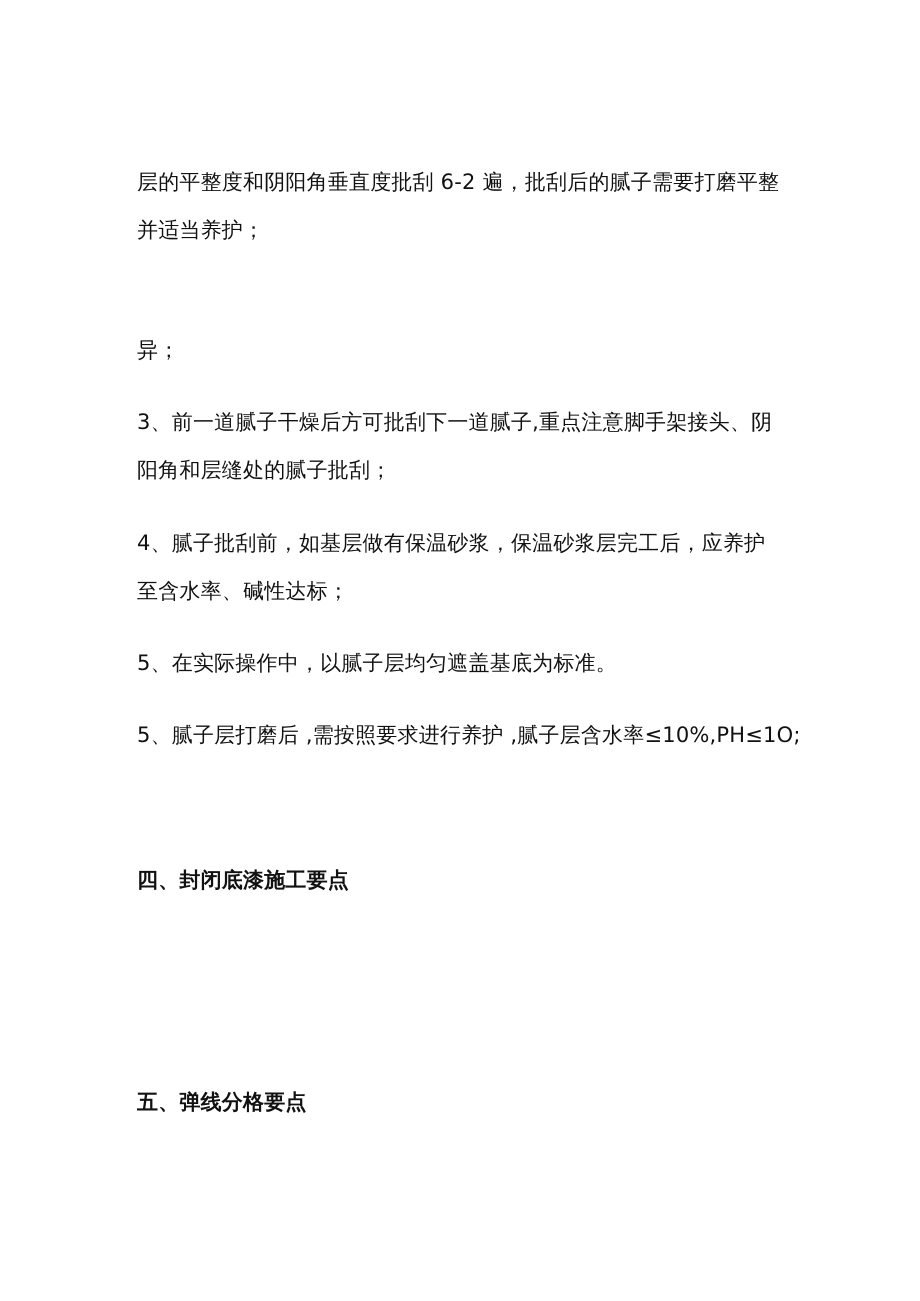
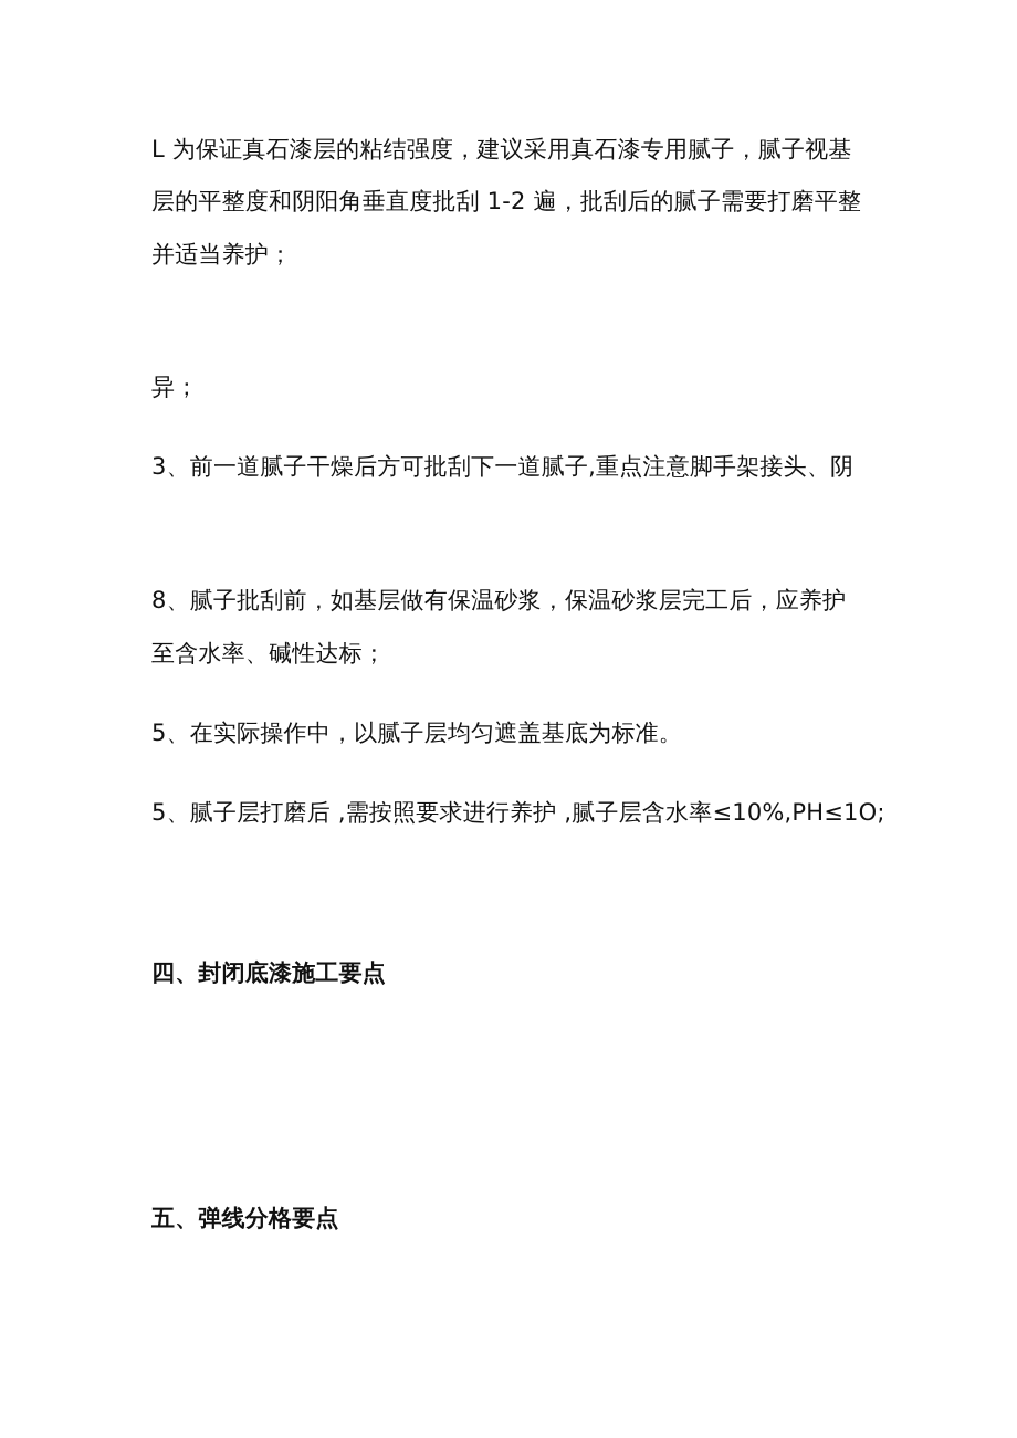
+ L 为保证真石漆层的粘结强度，建议采用真石漆专用腻子，腻子视基
- 层的平整度和阴阳角垂直度批刮 6-2 遍，批刮后的腻子需要打磨平整
+ 层的平整度和阴阳角垂直度批刮 1-2 遍，批刮后的腻子需要打磨平整
  并适当养护；
  异；
  3、前一道腻子干燥后方可批刮下一道腻子,重点注意脚手架接头、阴
- 阳角和层缝处的腻子批刮；
- 4、腻子批刮前，如基层做有保温砂浆，保温砂浆层完工后，应养护
+ 8、腻子批刮前，如基层做有保温砂浆，保温砂浆层完工后，应养护
  至含水率、碱性达标；
  5、在实际操作中，以腻子层均匀遮盖基底为标准。
  5、腻子层打磨后 ,需按照要求进行养护 ,腻子层含水率≤10%,PH≤1O;
  四、封闭底漆施工要点
  五、弹线分格要点
